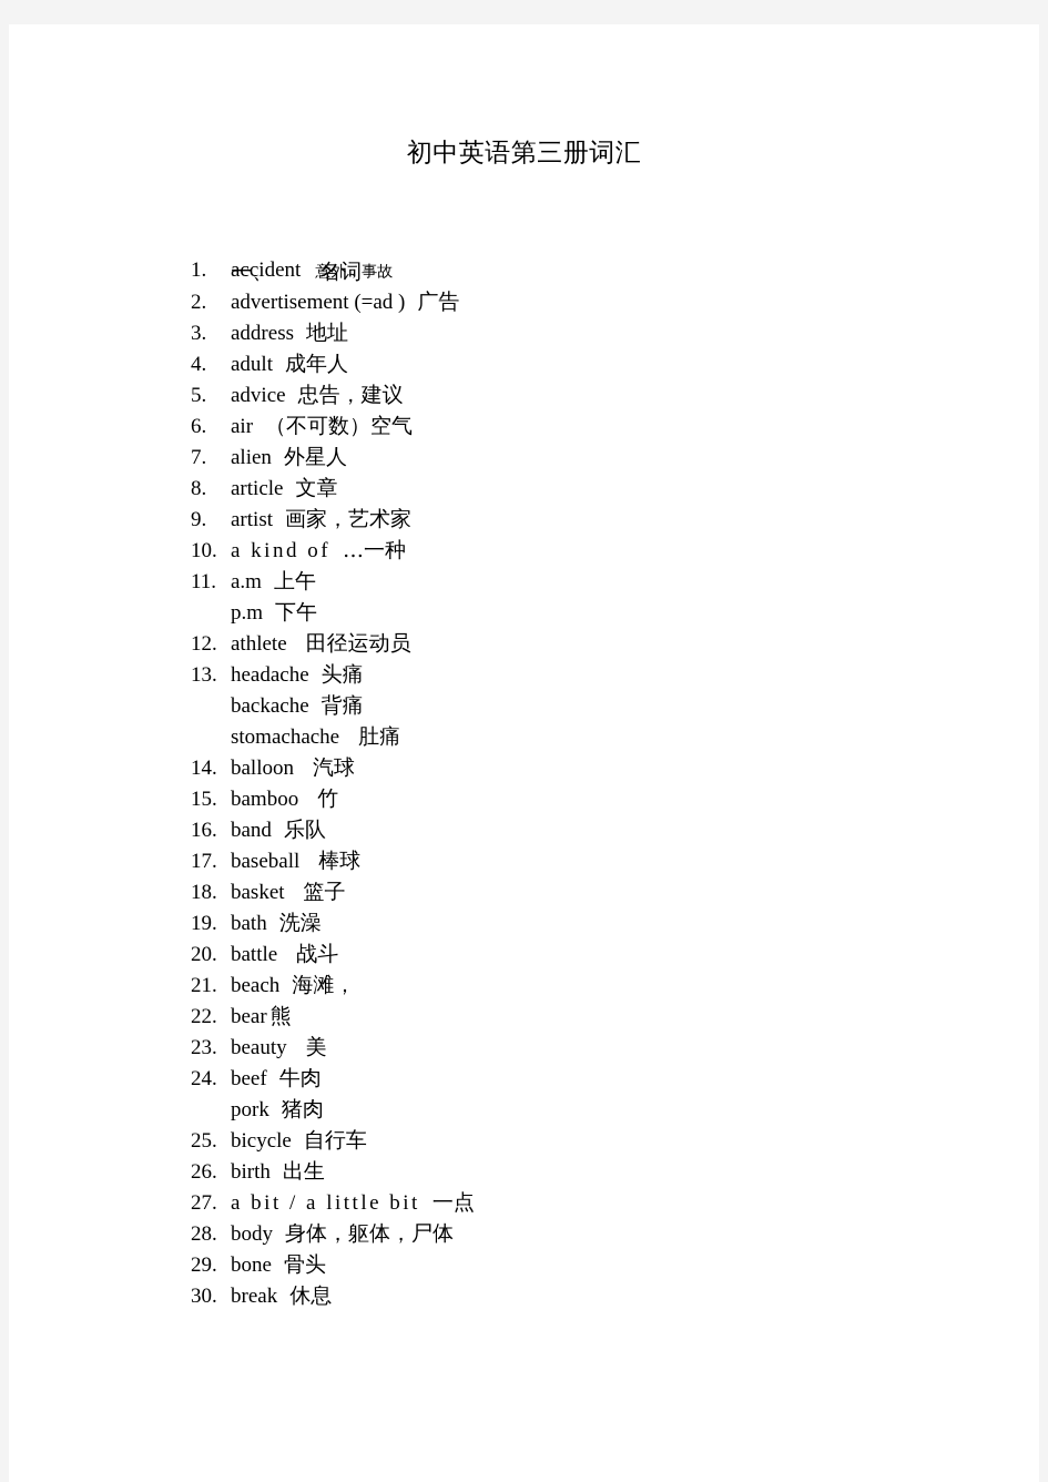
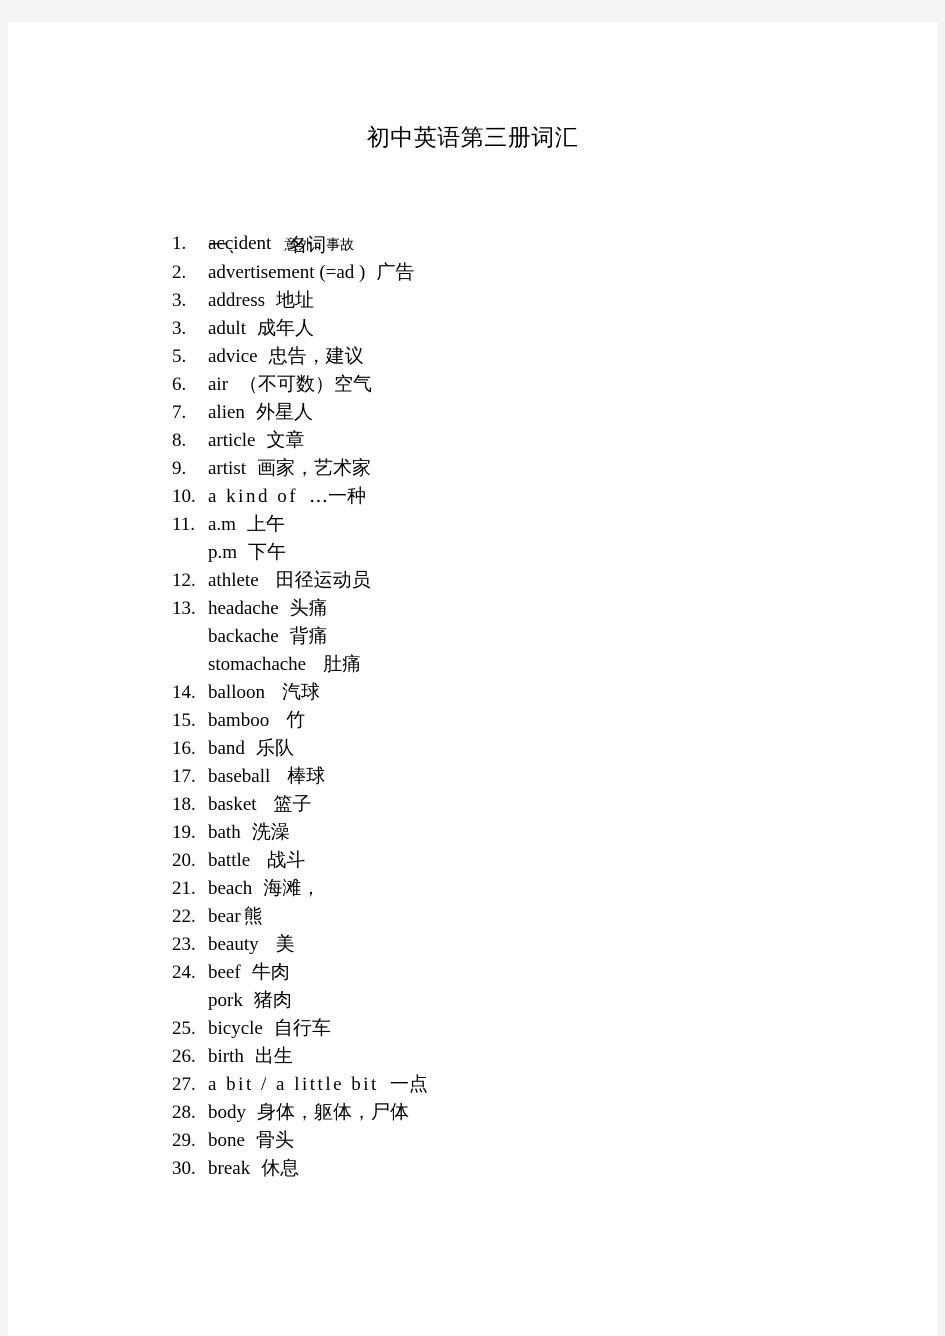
  初中英语第三册词汇
  一、 名词
  1. accident 意外，事故
  2. advertisement (=ad ) 广告
  3. address 地址
- 4. adult 成年人
+ 3. adult 成年人
  5. advice 忠告，建议
  6. air （不可数）空气
  7. alien 外星人
  8. article 文章
  9. artist 画家，艺术家
  10. a kind of …一种
  11. a.m 上午
  p.m 下午
  12. athlete 田径运动员
  13. headache 头痛
  backache 背痛
  stomachache 肚痛
  14. balloon 汽球
  15. bamboo 竹
  16. band 乐队
  17. baseball 棒球
  18. basket 篮子
  19. bath 洗澡
  20. battle 战斗
  21. beach 海滩，
  22. bear 熊
  23. beauty 美
  24. beef 牛肉
  pork 猪肉
  25. bicycle 自行车
  26. birth 出生
  27. a bit / a little bit 一点
  28. body 身体，躯体，尸体
  29. bone 骨头
  30. break 休息
